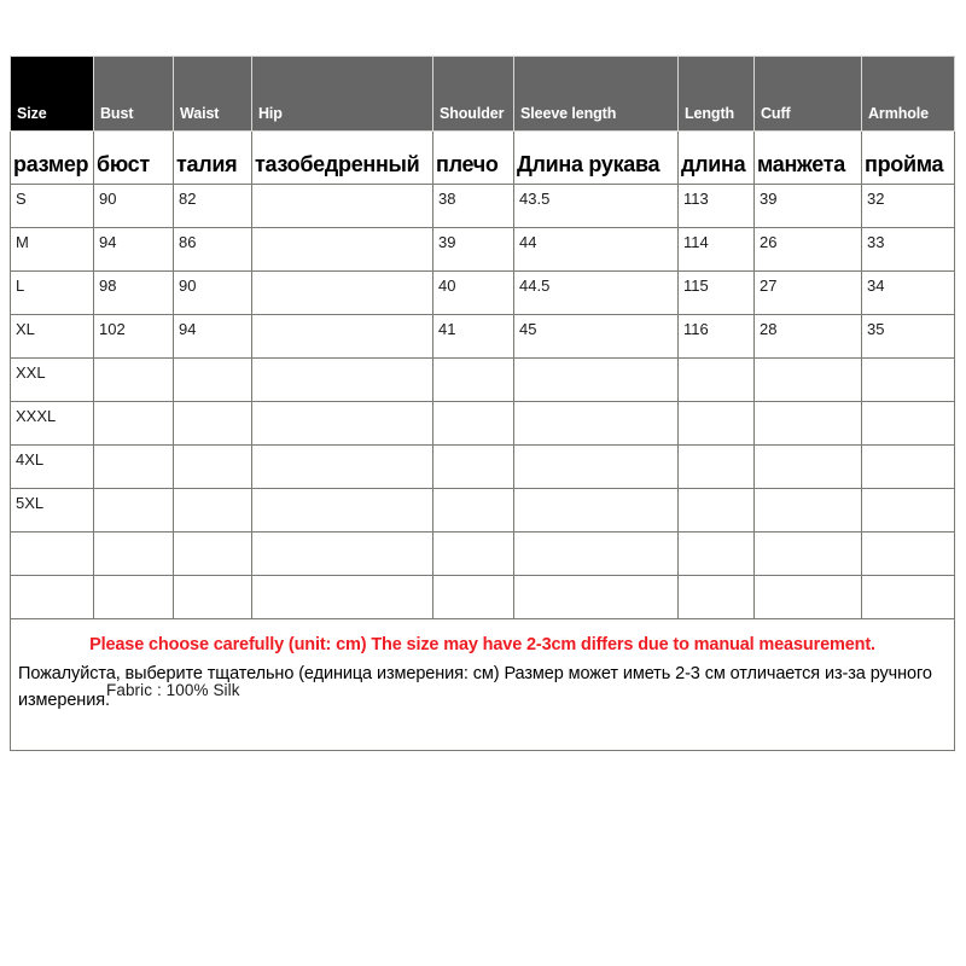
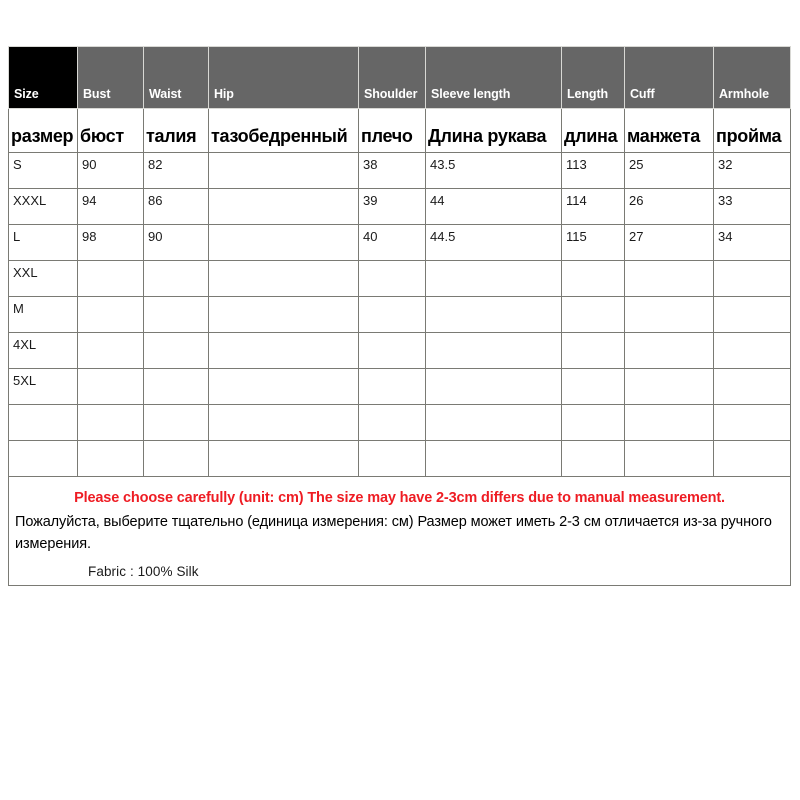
  Size	Bust	Waist	Hip	Shoulder	Sleeve length	Length	Cuff	Armhole
  размер	бюст	талия	тазобедренный	плечо	Длина рукава	длина	манжета	пройма
- S	90	82		38	43.5	113	39	32
+ S	90	82		38	43.5	113	25	32
- M	94	86		39	44	114	26	33
+ XXXL	94	86		39	44	114	26	33
  L	98	90		40	44.5	115	27	34
- XL	102	94		41	45	116	28	35
  XXL
- XXXL
+ M
  4XL
  5XL
  Please choose carefully (unit: cm) The size may have 2-3cm differs due to manual measurement. Пожалуйста, выберите тщательно (единица измерения: см) Размер может иметь 2-3 см отличается из-за ручного измерения.
  Fabric : 100% Silk
